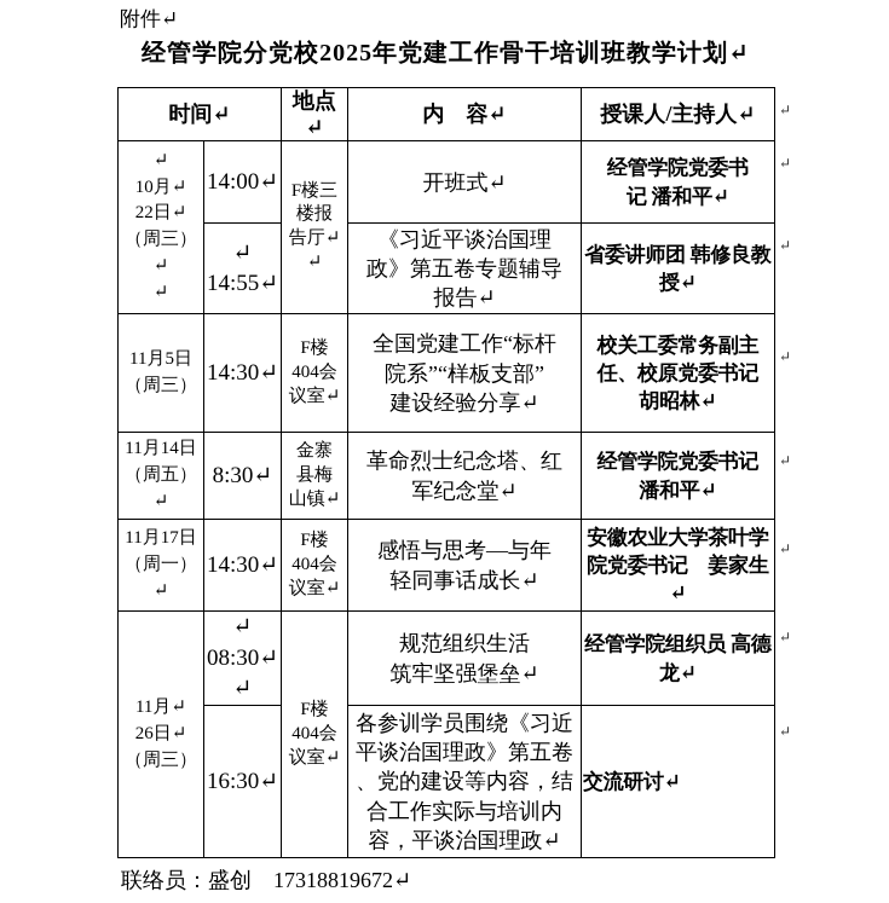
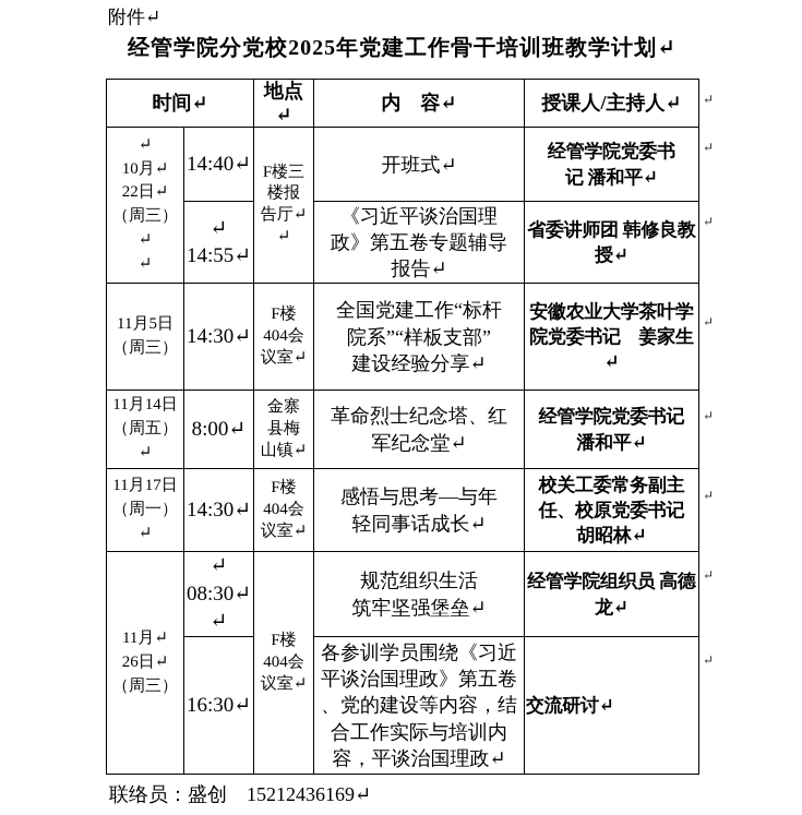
  附件↵
  经管学院分党校2025年党建工作骨干培训班教学计划↵
  时间↵	地点↵	内 容↵	授课人/主持人↵
- ↵ 10月↵ 22日↵ （周三） ↵ ↵	14:00↵	F楼三 楼报 告厅↵ ↵	开班式↵	经管学院党委书 记 潘和平↵
+ ↵ 10月↵ 22日↵ （周三） ↵ ↵	14:40↵	F楼三 楼报 告厅↵ ↵	开班式↵	经管学院党委书 记 潘和平↵
  ↵ 14:55↵	《习近平谈治国理 政》第五卷专题辅导 报告↵	省委讲师团 韩修良教 授↵
- 11月5日 （周三）	14:30↵	F楼 404会 议室↵	全国党建工作“标杆 院系”“样板支部” 建设经验分享↵	校关工委常务副主 任、校原党委书记 胡昭林↵
+ 11月5日 （周三）	14:30↵	F楼 404会 议室↵	全国党建工作“标杆 院系”“样板支部” 建设经验分享↵	安徽农业大学茶叶学 院党委书记 姜家生↵
- 11月14日 （周五）↵	8:30↵	金寨 县梅 山镇↵	革命烈士纪念塔、红 军纪念堂↵	经管学院党委书记 潘和平↵
+ 11月14日 （周五）↵	8:00↵	金寨 县梅 山镇↵	革命烈士纪念塔、红 军纪念堂↵	经管学院党委书记 潘和平↵
- 11月17日 （周一）↵	14:30↵	F楼 404会 议室↵	感悟与思考—与年 轻同事话成长↵	安徽农业大学茶叶学 院党委书记 姜家生↵
+ 11月17日 （周一）↵	14:30↵	F楼 404会 议室↵	感悟与思考—与年 轻同事话成长↵	校关工委常务副主 任、校原党委书记 胡昭林↵
  11月↵ 26日↵ （周三）	↵ 08:30↵ ↵	F楼 404会 议室↵	规范组织生活 筑牢坚强堡垒↵	经管学院组织员 高德 龙↵
  16:30↵	各参训学员围绕《习近 平谈治国理政》第五卷 、党的建设等内容，结 合工作实际与培训内 容，平谈治国理政↵	交流研讨↵
  ↵
  ↵
  ↵
  ↵
  ↵
  ↵
  ↵
  ↵
- 联络员：盛创 17318819672↵
+ 联络员：盛创 15212436169↵
